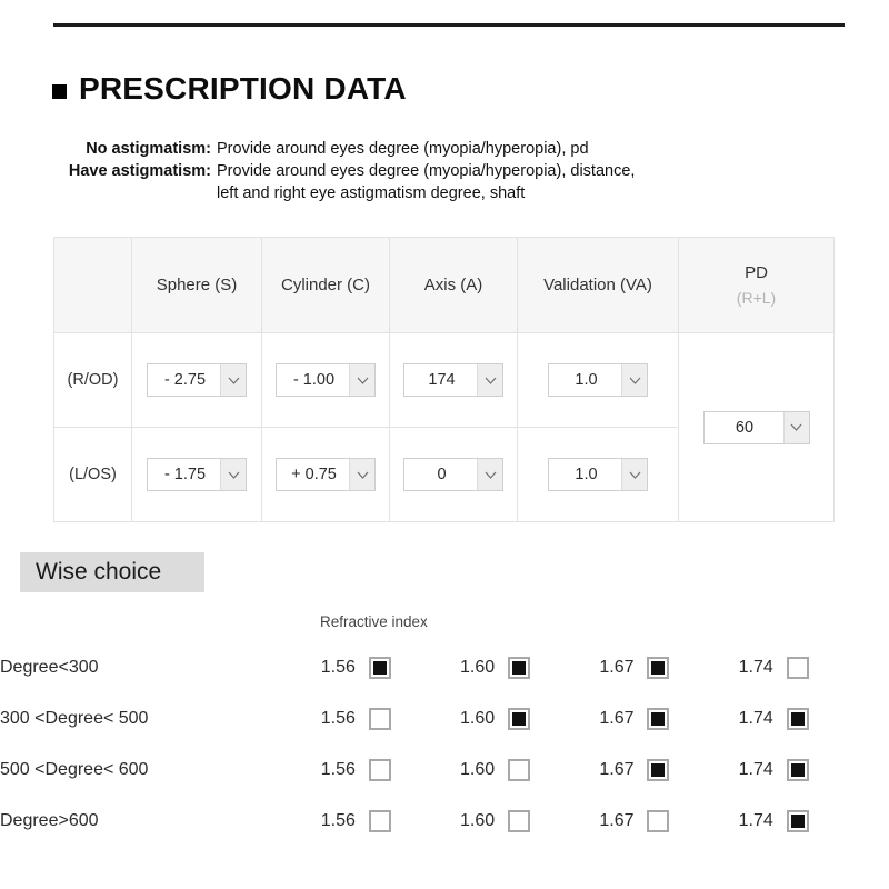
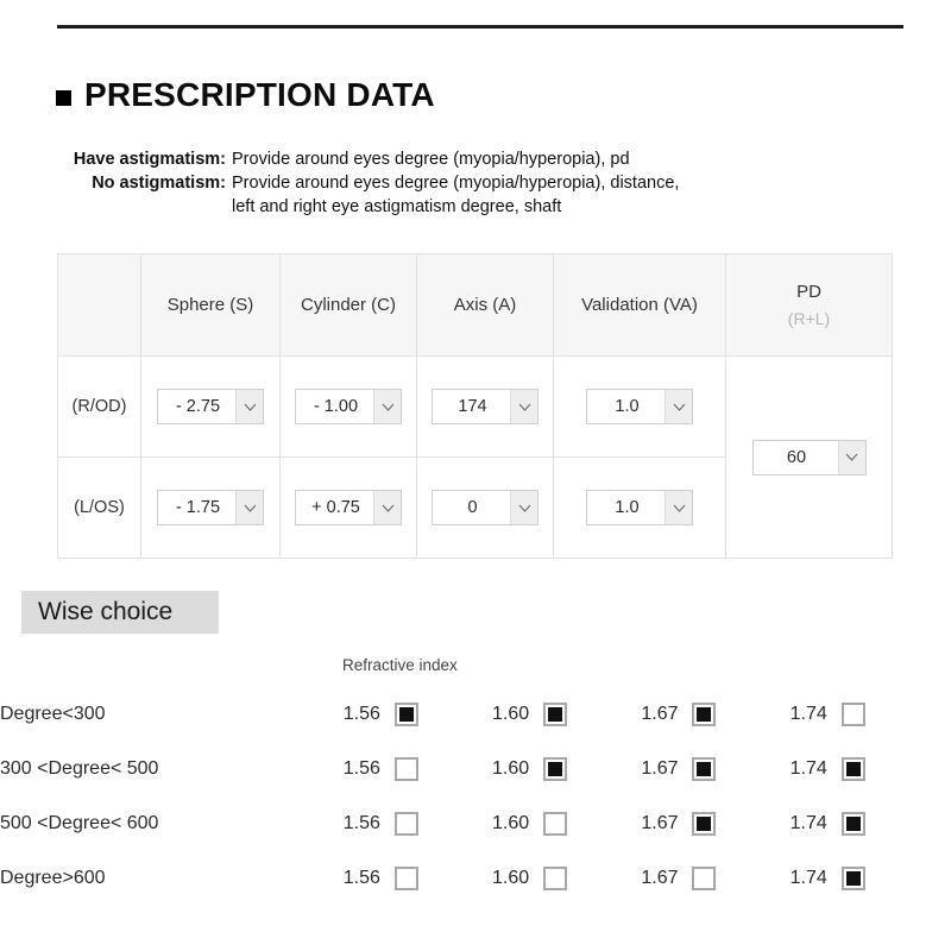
  PRESCRIPTION DATA
- No astigmatism:
+ Have astigmatism:
  Provide around eyes degree (myopia/hyperopia), pd
- Have astigmatism:
+ No astigmatism:
  Provide around eyes degree (myopia/hyperopia), distance,
  left and right eye astigmatism degree, shaft
  	Sphere (S)	Cylinder (C)	Axis (A)	Validation (VA)	PD (R+L)
  (R/OD)	- 2.75	- 1.00	174	1.0	60
  (L/OS)	- 1.75	+ 0.75	0	1.0
  Wise choice
  Refractive index
  Degree<300	1.56	1.60	1.67	1.74
  300 <Degree< 500	1.56	1.60	1.67	1.74
  500 <Degree< 600	1.56	1.60	1.67	1.74
  Degree>600	1.56	1.60	1.67	1.74
